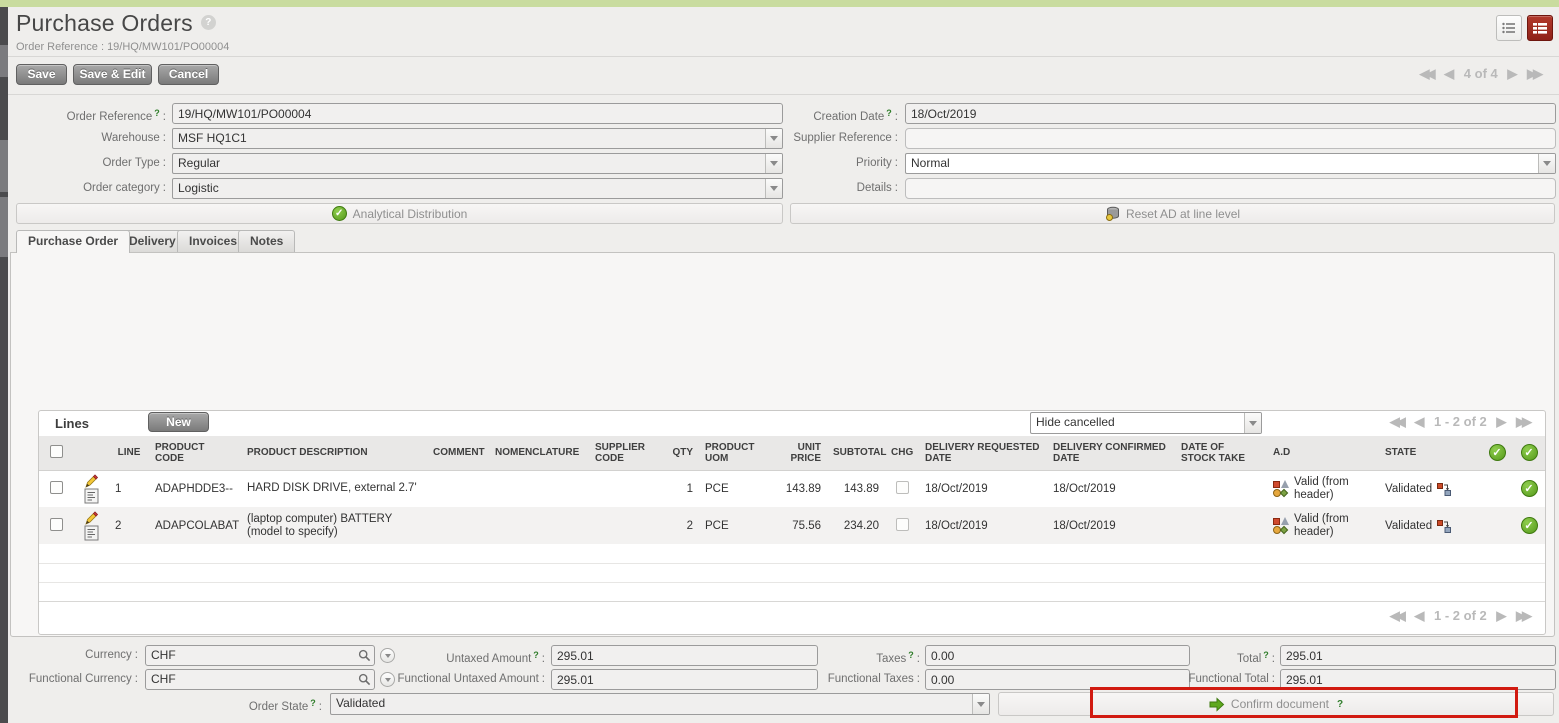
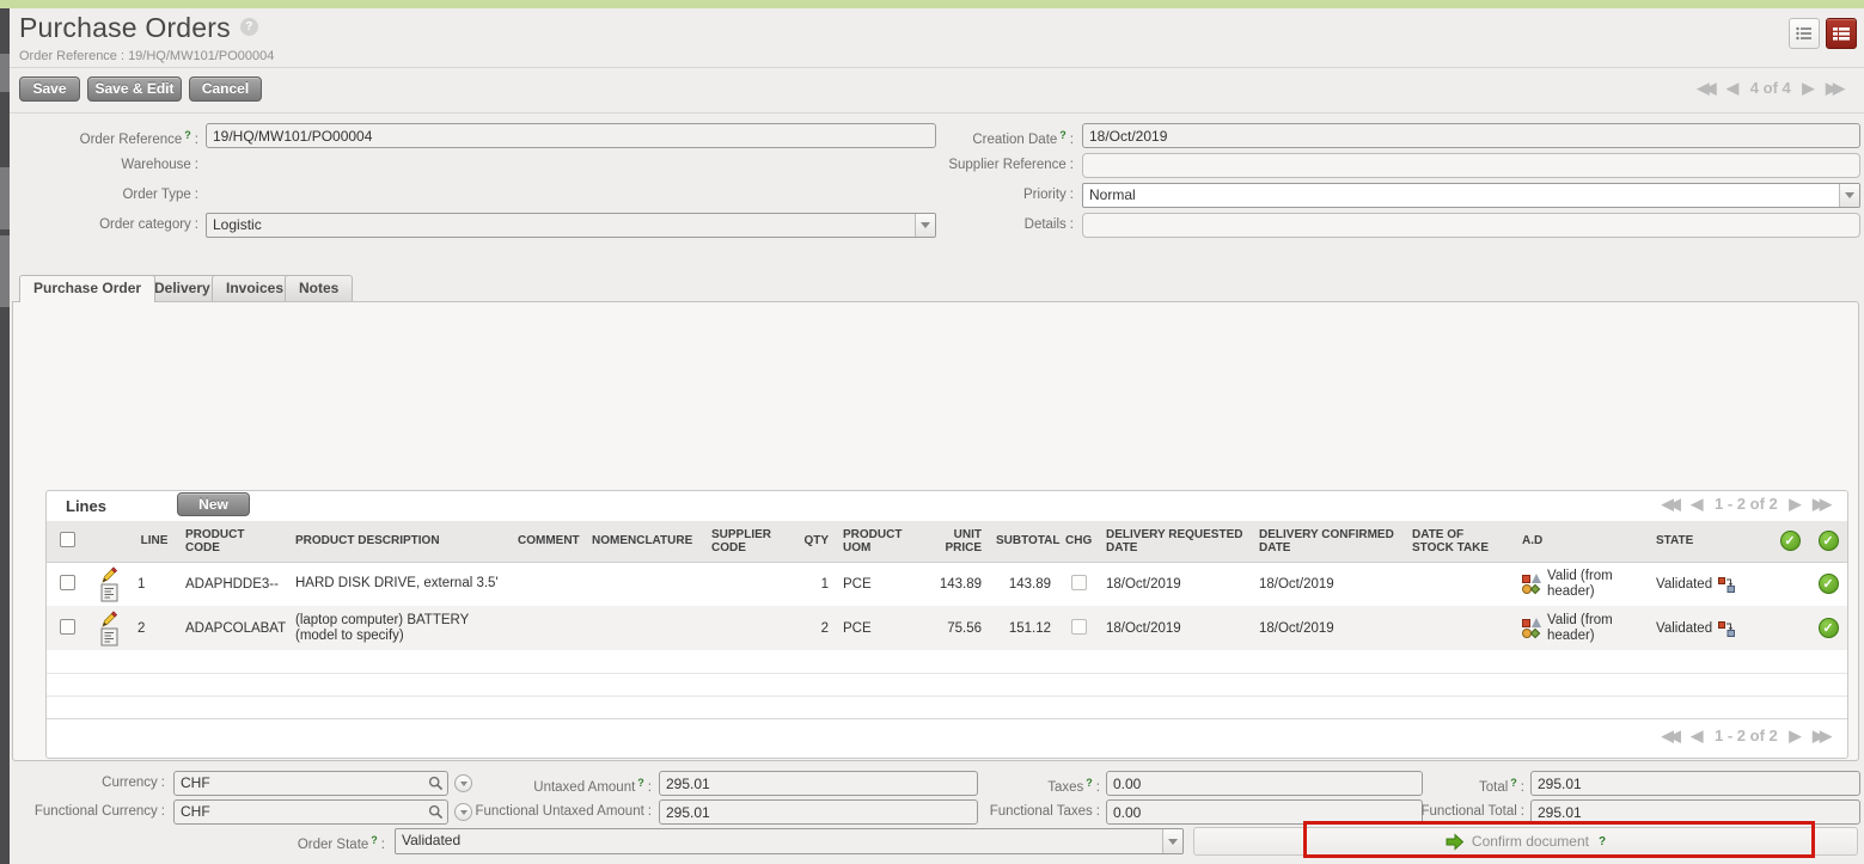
  Purchase Orders ?
  Order Reference : 19/HQ/MW101/PO00004
  Save
  Save & Edit
  Cancel
  ◀◀ ◀ 4 of 4 ▶ ▶▶
  Order Reference ? :
  19/HQ/MW101/PO00004
- MSF HQ1C1
  Warehouse :
  Order Type :
- Regular
  Order category :
  Logistic
  Creation Date ? :
  18/Oct/2019
  Supplier Reference :
  Priority :
  Normal
  Details :
- ✓
- Analytical Distribution
- Reset AD at line level
  Purchase Order
  Delivery
  Invoices
  Notes
  Lines
  New
- Hide cancelled
  ◀◀ ◀ 1 - 2 of 2 ▶ ▶▶
  		LINE	PRODUCT CODE	PRODUCT DESCRIPTION	COMMENT	NOMENCLATURE	SUPPLIER CODE	QTY	PRODUCT UOM	UNIT PRICE	SUBTOTAL	CHG	DELIVERY REQUESTED DATE	DELIVERY CONFIRMED DATE	DATE OF STOCK TAKE	A.D	STATE	✓	✓
- 		1	ADAPHDDE3--	HARD DISK DRIVE, external 2.7'				1	PCE	143.89	143.89		18/Oct/2019	18/Oct/2019		Valid (from header)	Validated		✓
+ 		1	ADAPHDDE3--	HARD DISK DRIVE, external 3.5'				1	PCE	143.89	143.89		18/Oct/2019	18/Oct/2019		Valid (from header)	Validated		✓
- 		2	ADAPCOLABAT	(laptop computer) BATTERY (model to specify)				2	PCE	75.56	234.20		18/Oct/2019	18/Oct/2019		Valid (from header)	Validated		✓
+ 		2	ADAPCOLABAT	(laptop computer) BATTERY (model to specify)				2	PCE	75.56	151.12		18/Oct/2019	18/Oct/2019		Valid (from header)	Validated		✓
  ◀◀ ◀ 1 - 2 of 2 ▶ ▶▶
  Currency :
  CHF
  Untaxed Amount ? :
  295.01
  Taxes ? :
  0.00
  Total ? :
  295.01
  Functional Currency :
  CHF
  Functional Untaxed Amount :
  295.01
  Functional Taxes :
  0.00
  Functional Total :
  295.01
  Order State ? :
  Validated
  Confirm document
  ?
